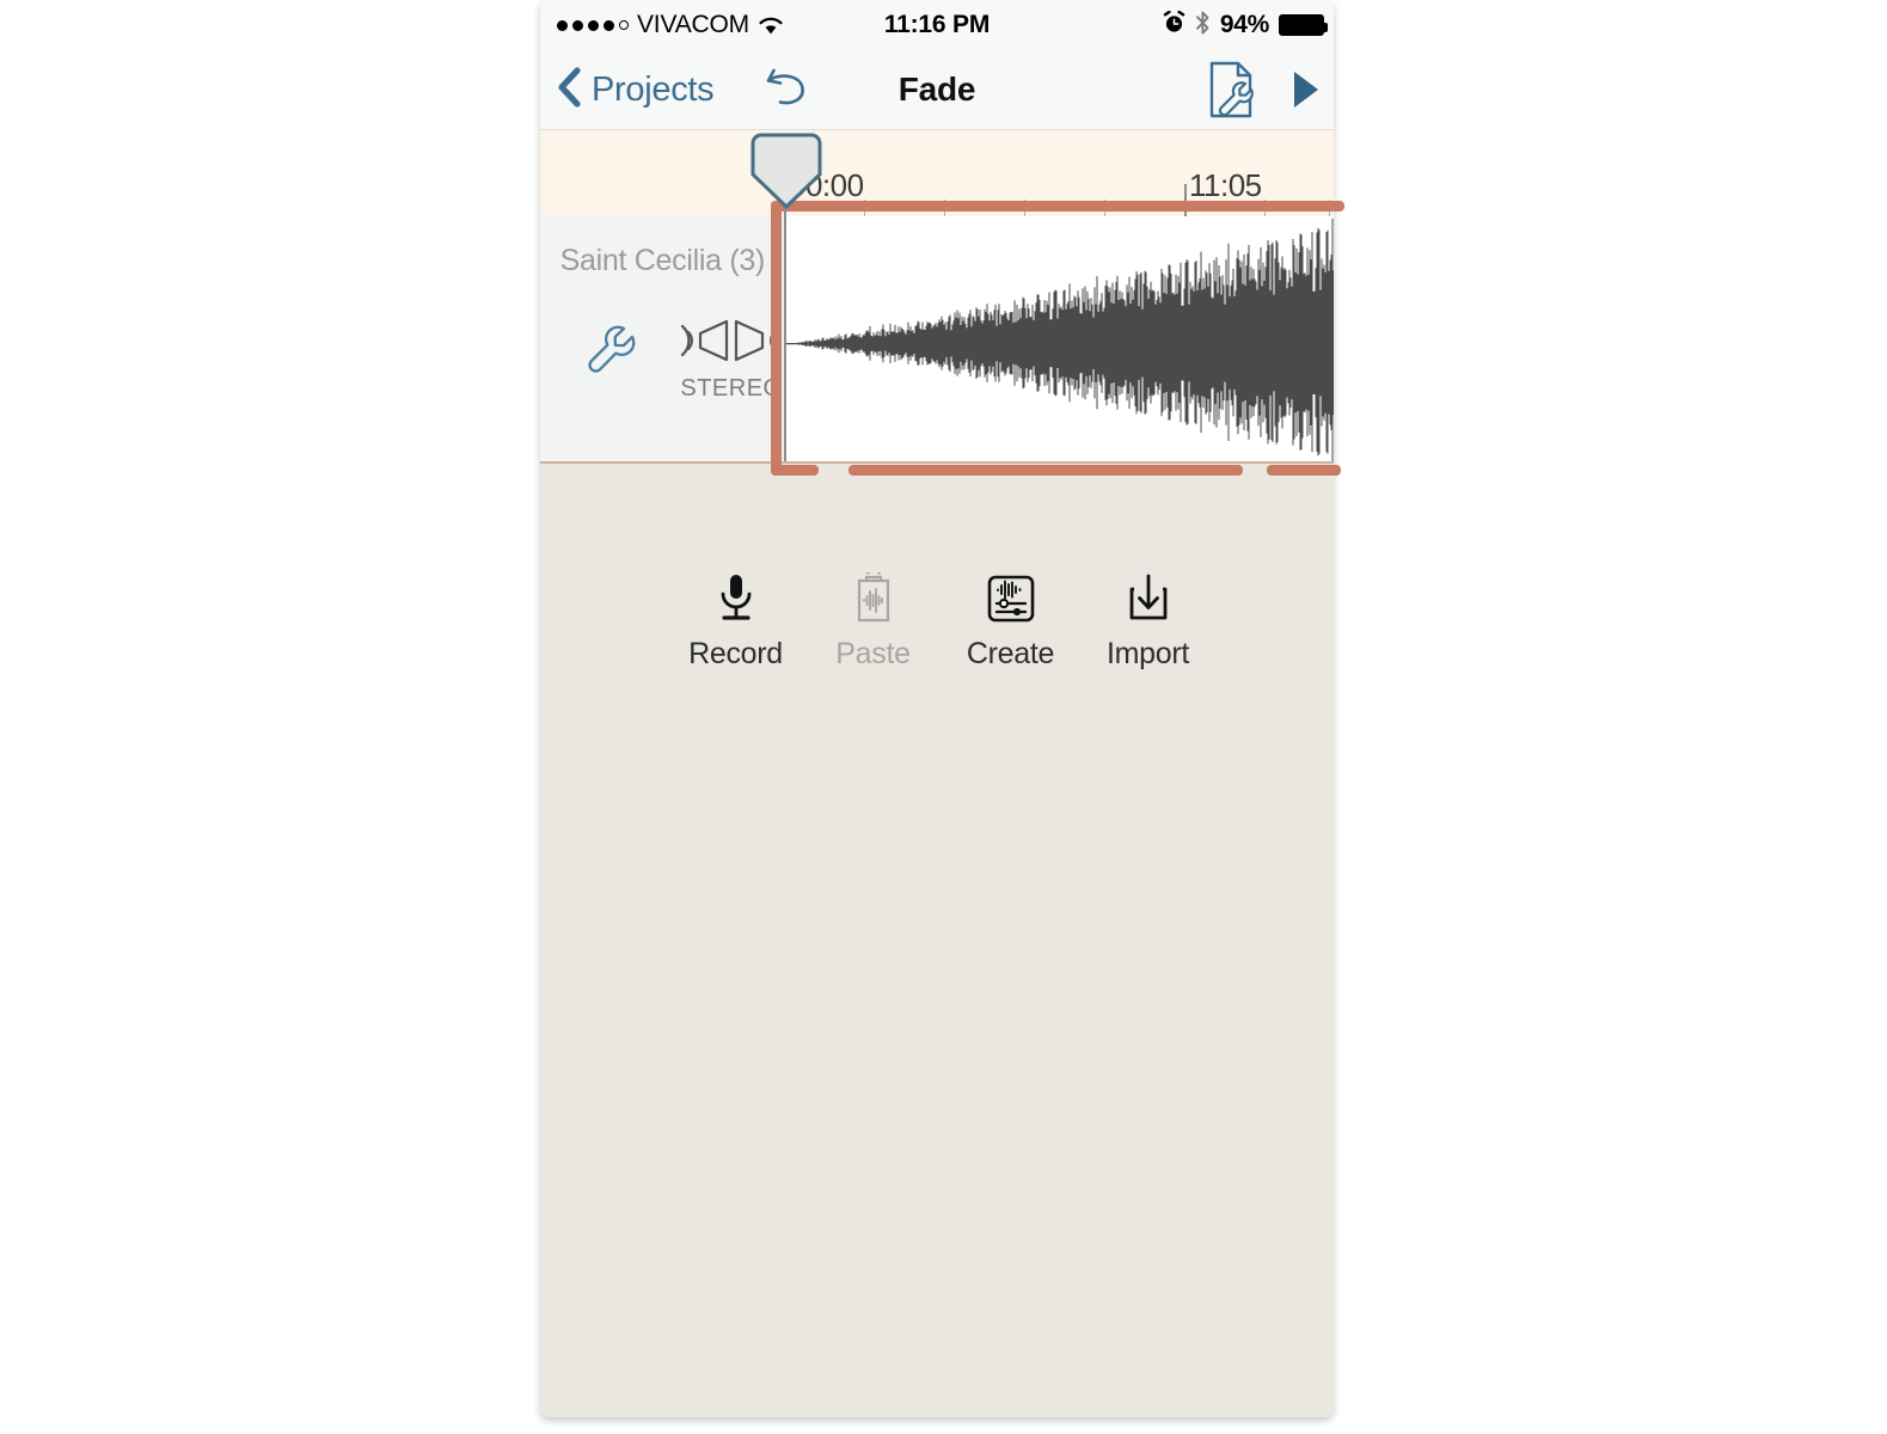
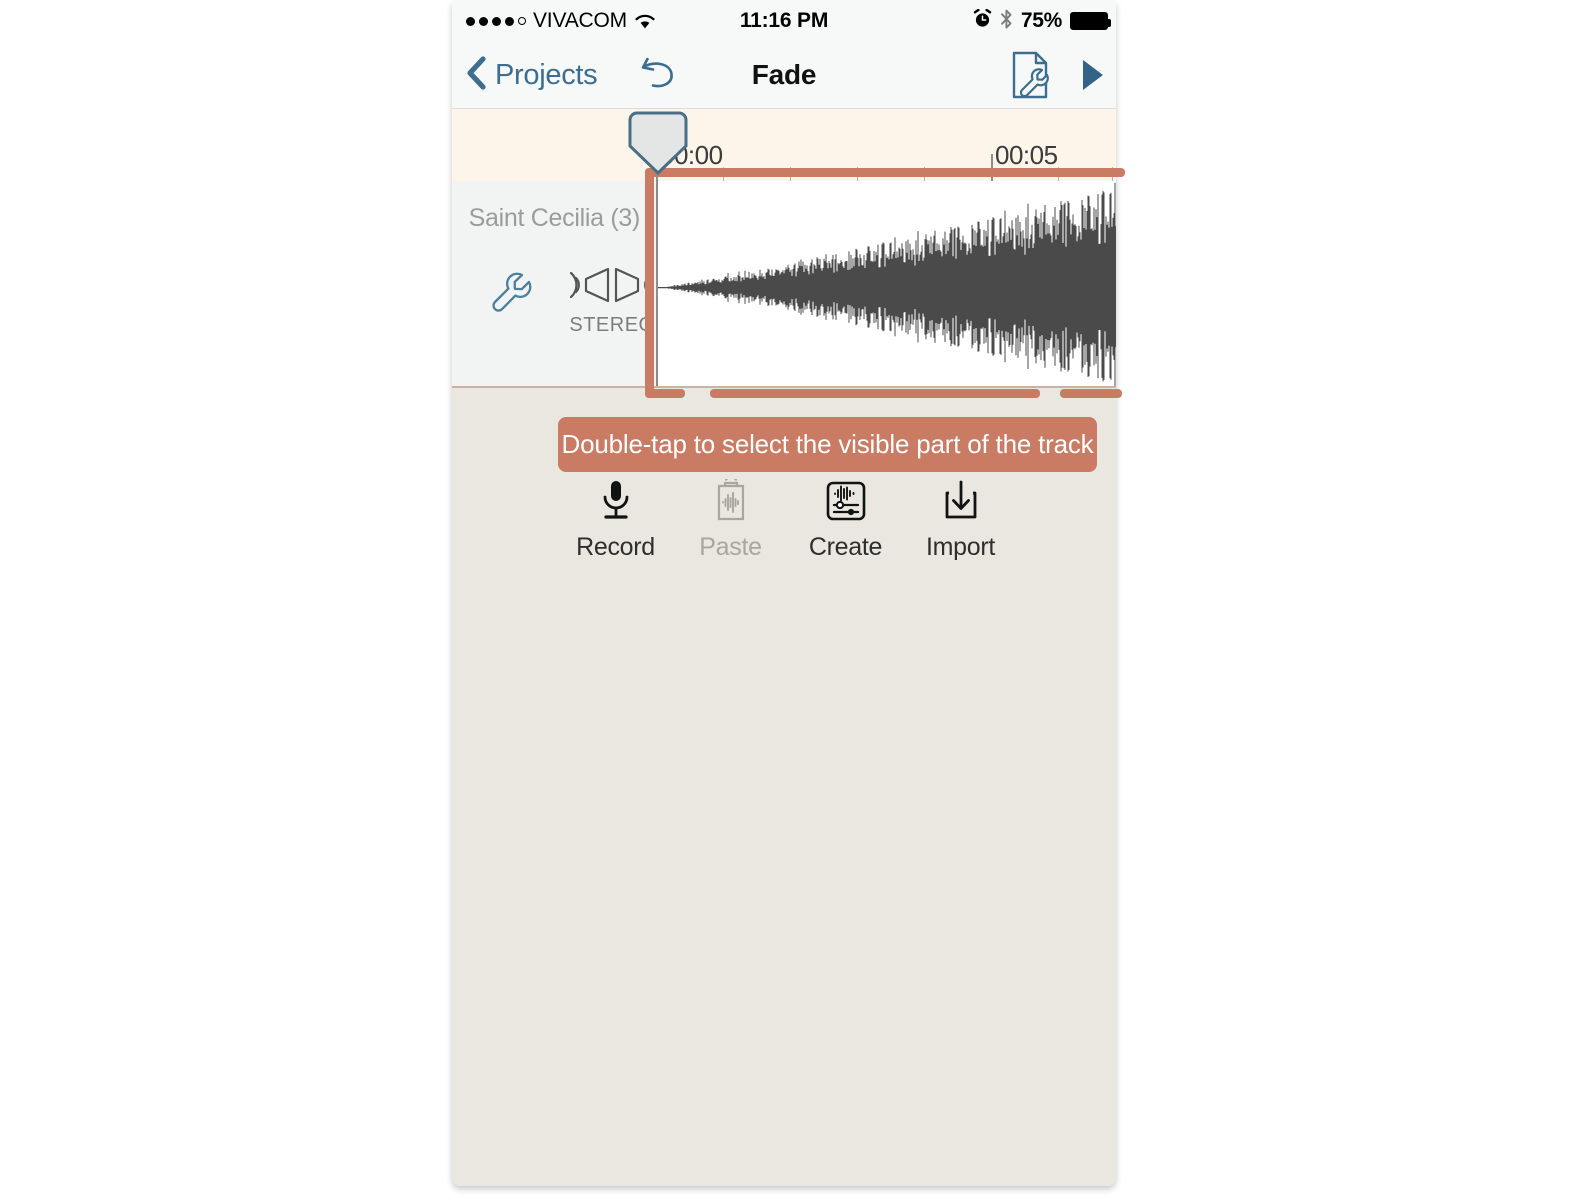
  VIVACOM
  11:16 PM
- 94%
+ 75%
  Projects
  Fade
  0:00
- 11:05
+ 00:05
  Saint Cecilia (3)
  STERE
+ Double-tap to select the visible part of the track
  Record
  Paste
  Create
  Import
